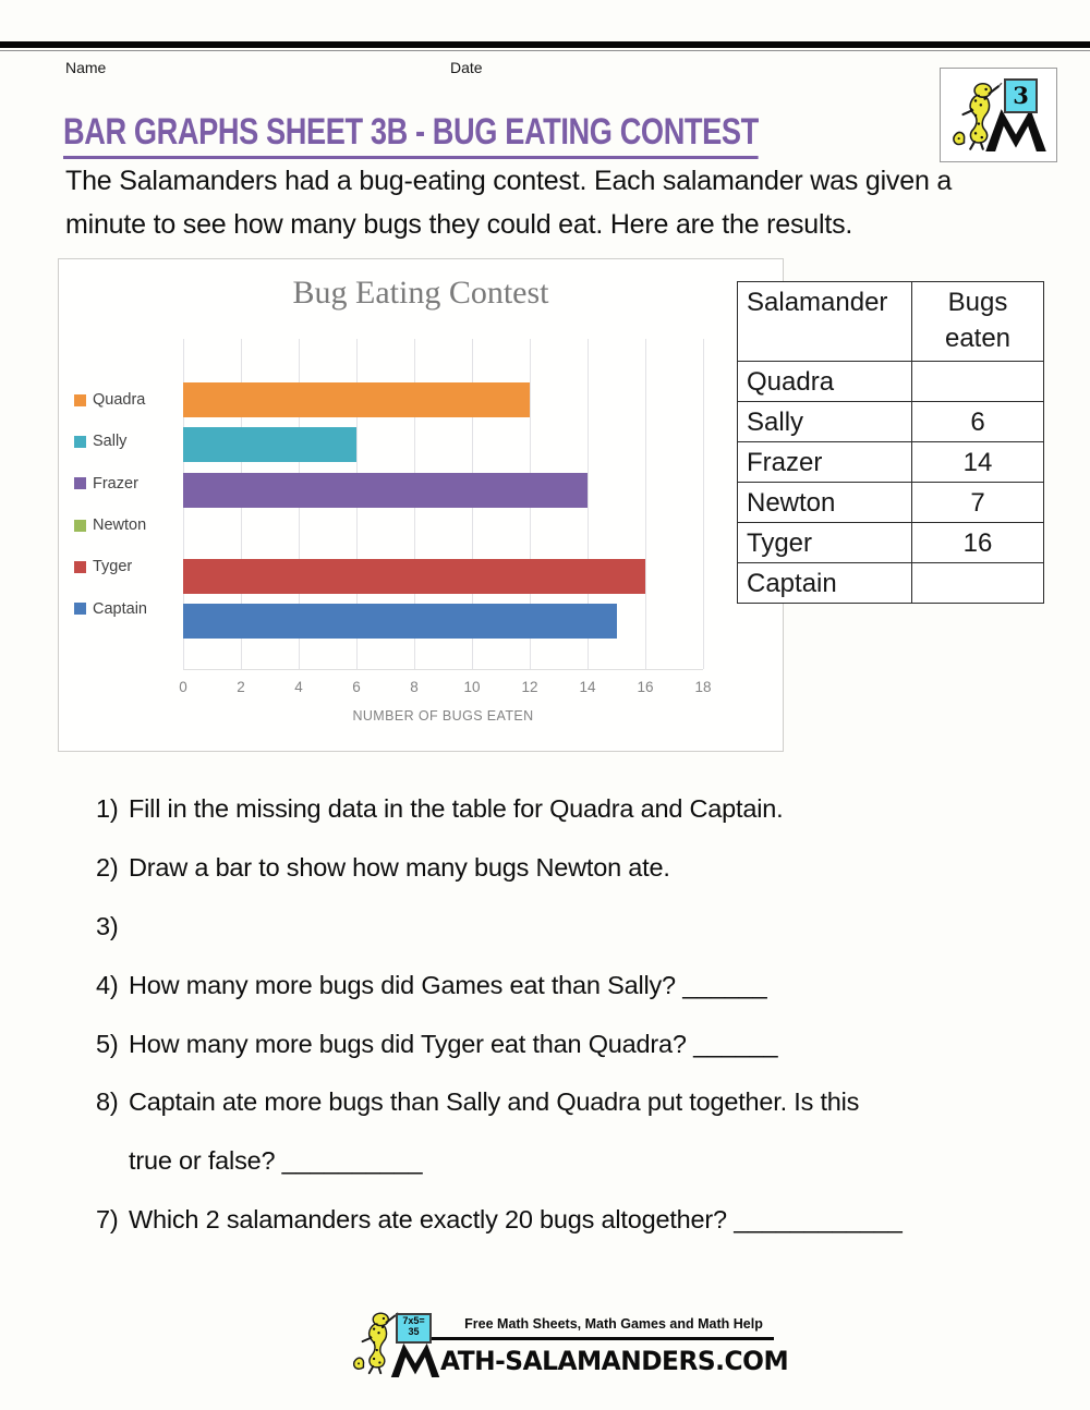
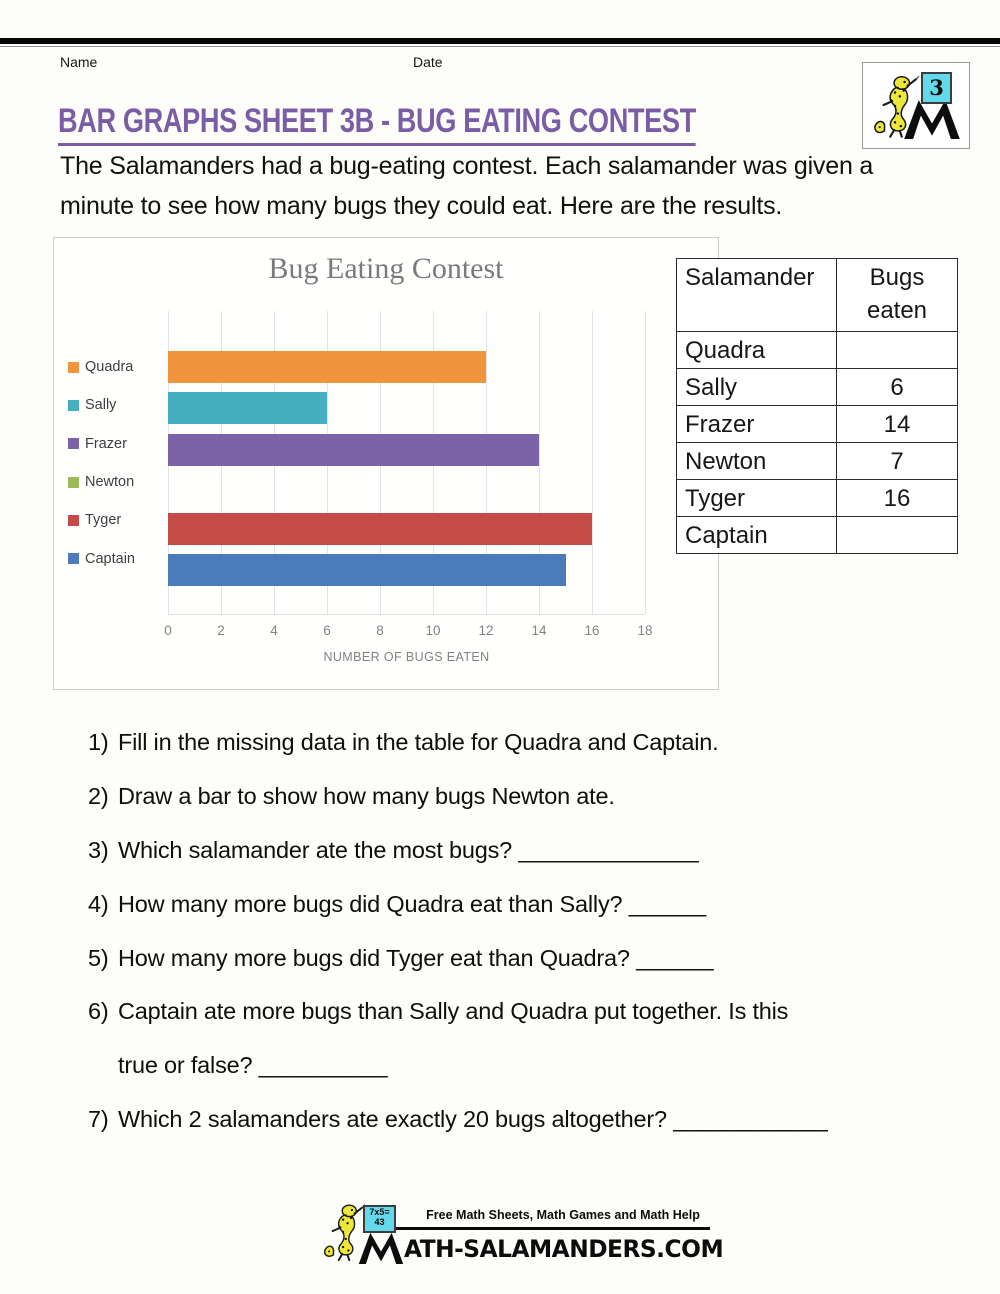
  Name
  Date
  3
  BAR GRAPHS SHEET 3B - BUG EATING CONTEST
  The Salamanders had a bug-eating contest. Each salamander was given a
  minute to see how many bugs they could eat. Here are the results.
  Bug Eating Contest
  Quadra
  Sally
  Frazer
  Newton
  Tyger
  Captain
  0
  2
  4
  6
  8
  10
  12
  14
  16
  18
  NUMBER OF BUGS EATEN
  Salamander	Bugs eaten
  Quadra
  Sally	6
  Frazer	14
  Newton	7
  Tyger	16
  Captain
  1)
  Fill in the missing data in the table for Quadra and Captain.
  2)
  Draw a bar to show how many bugs Newton ate.
  3)
+ Which salamander ate the most bugs? ______________
  4)
- How many more bugs did Games eat than Sally? ______
+ How many more bugs did Quadra eat than Sally? ______
  5)
  How many more bugs did Tyger eat than Quadra? ______
- 8)
+ 6)
  Captain ate more bugs than Sally and Quadra put together. Is this
  true or false? __________
  7)
  Which 2 salamanders ate exactly 20 bugs altogether? ____________
  7x5=
- 35
+ 43
  Free Math Sheets, Math Games and Math Help
  ATH-SALAMANDERS.COM
